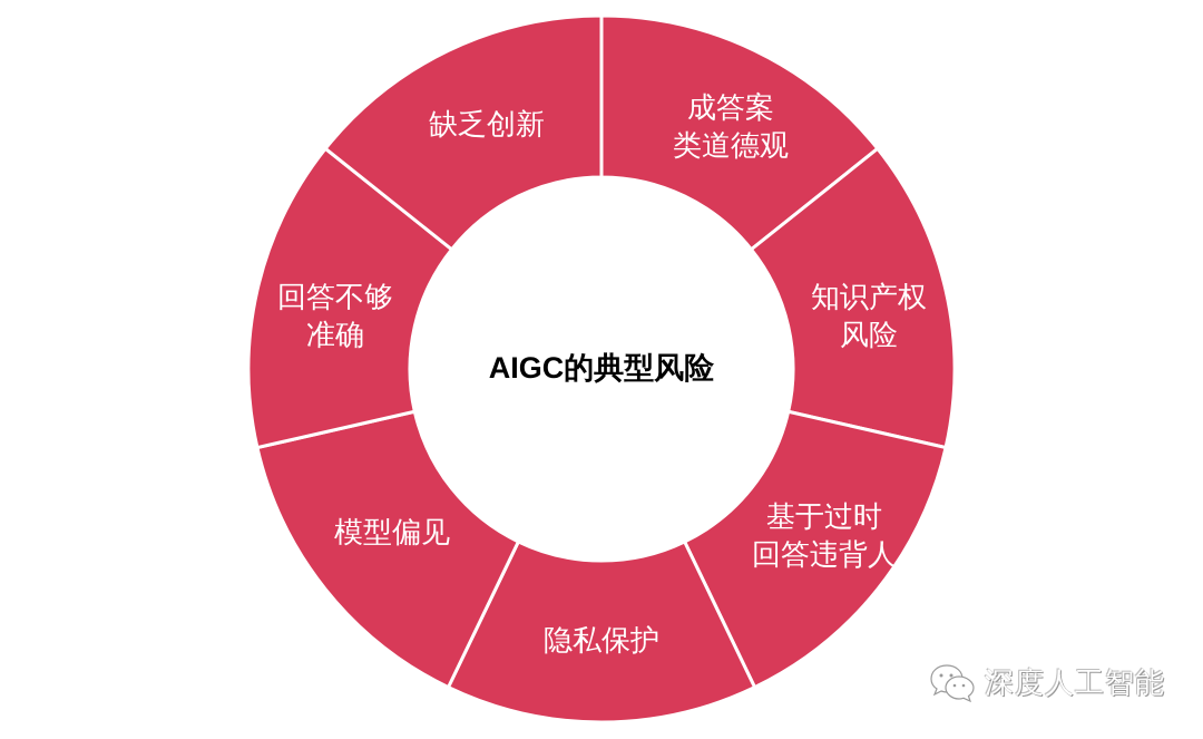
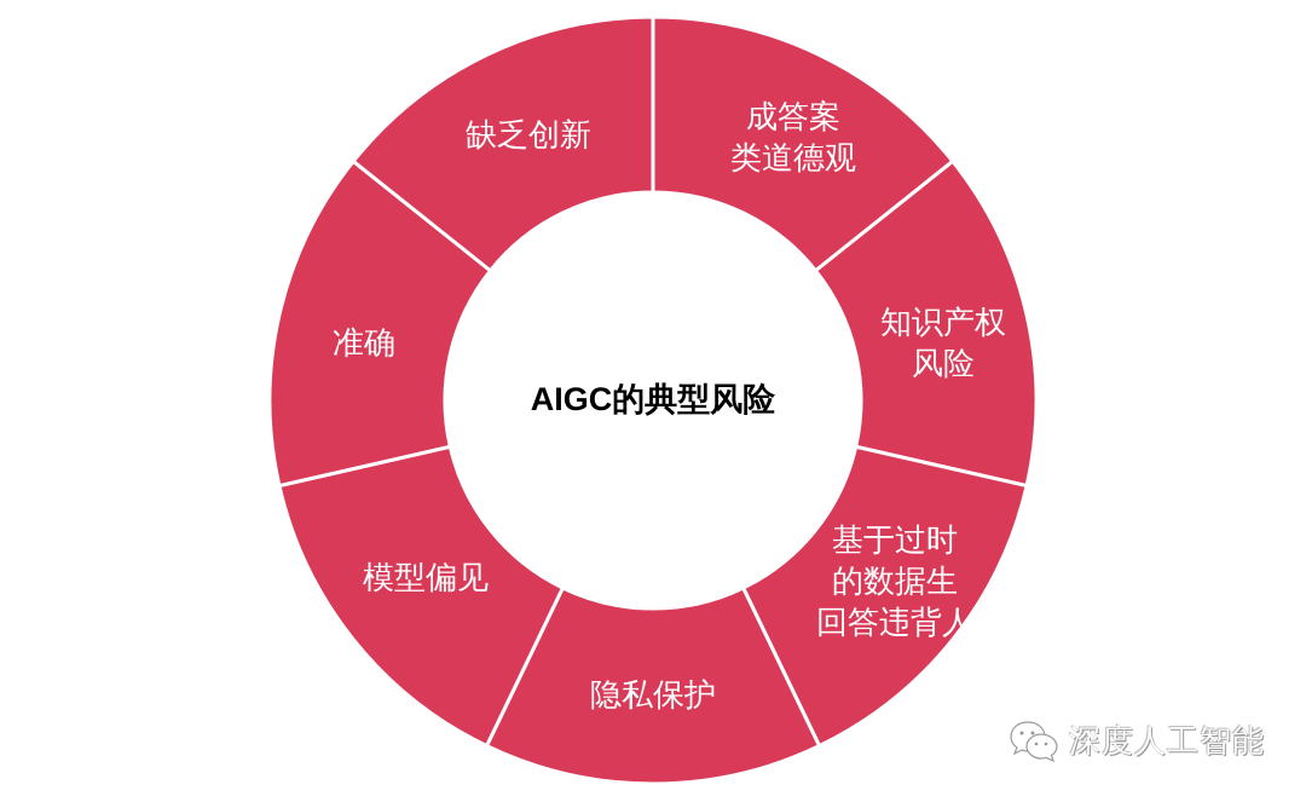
  成答案
  类道德观
  知识产权
  风险
  基于过时
+ 的数据生
  回答违背人
  隐私保护
  模型偏见
- 回答不够
  准确
  缺乏创新
  AIGC的典型风险
  深度人工智能
